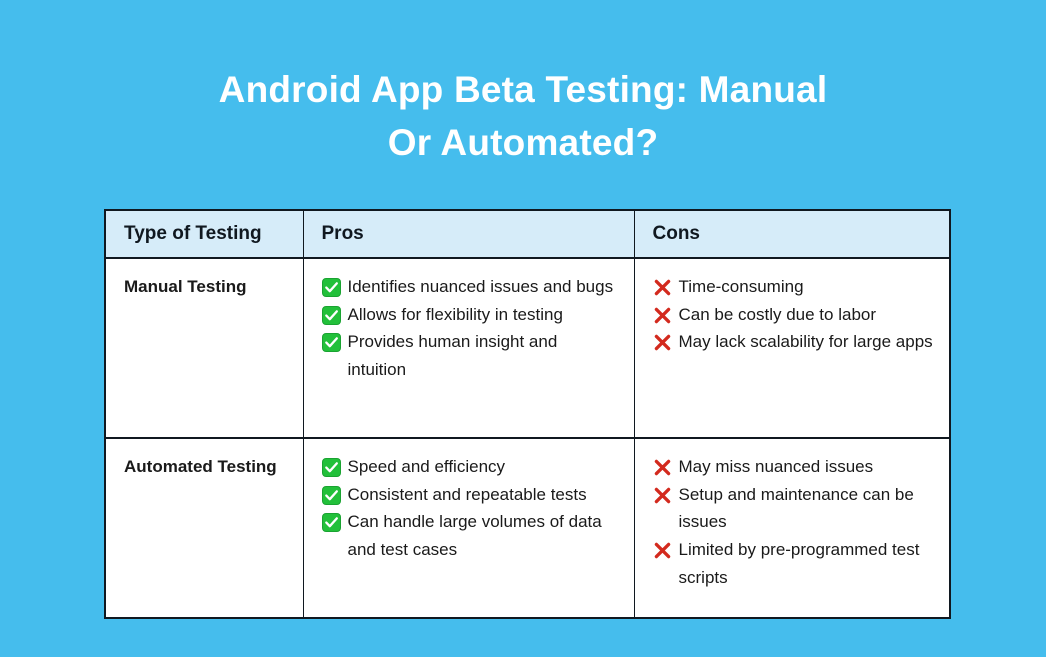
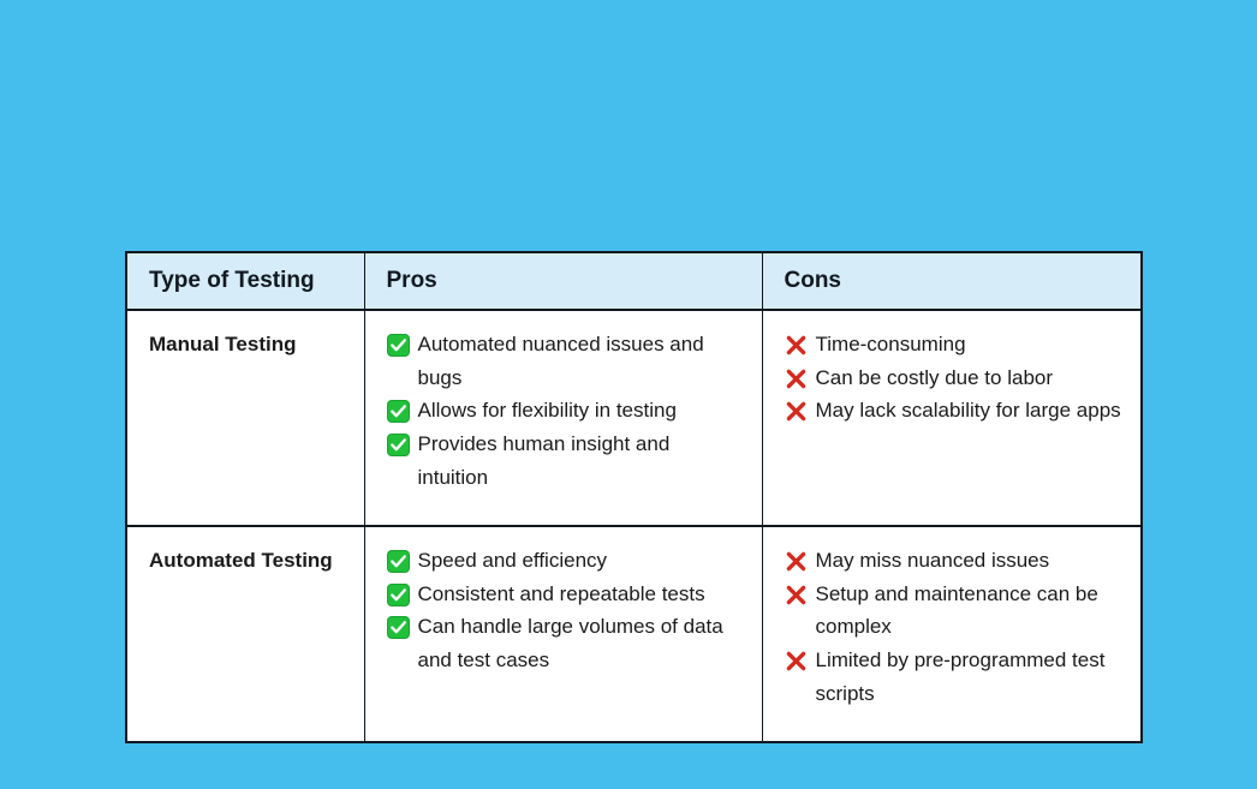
- Android App Beta Testing: Manual
- Or Automated?
  Type of Testing	Pros	Cons
- Manual Testing	Identifies nuanced issues and bugs Allows for flexibility in testing Provides human insight and intuition	Time-consuming Can be costly due to labor May lack scalability for large apps
+ Manual Testing	Automated nuanced issues and bugs Allows for flexibility in testing Provides human insight and intuition	Time-consuming Can be costly due to labor May lack scalability for large apps
- Automated Testing	Speed and efficiency Consistent and repeatable tests Can handle large volumes of data and test cases	May miss nuanced issues Setup and maintenance can be issues Limited by pre-programmed test scripts
+ Automated Testing	Speed and efficiency Consistent and repeatable tests Can handle large volumes of data and test cases	May miss nuanced issues Setup and maintenance can be complex Limited by pre-programmed test scripts
